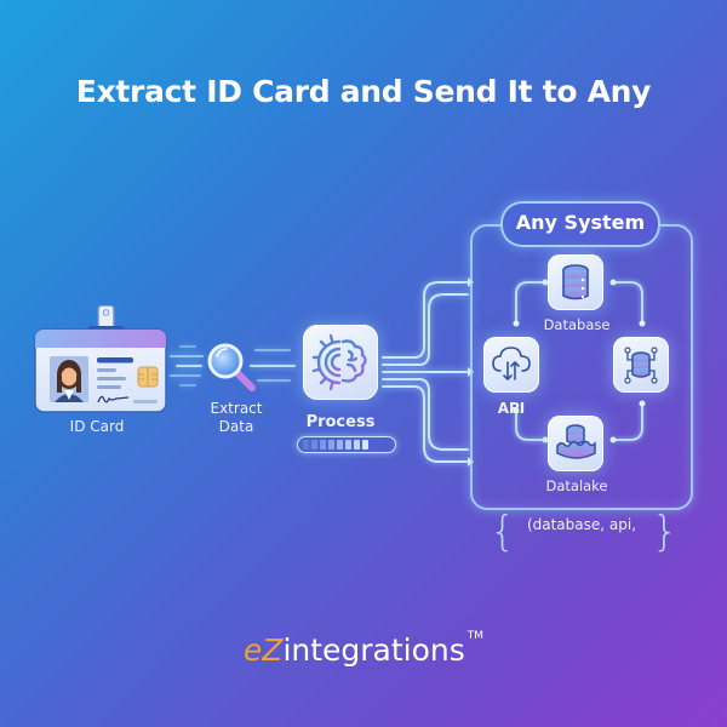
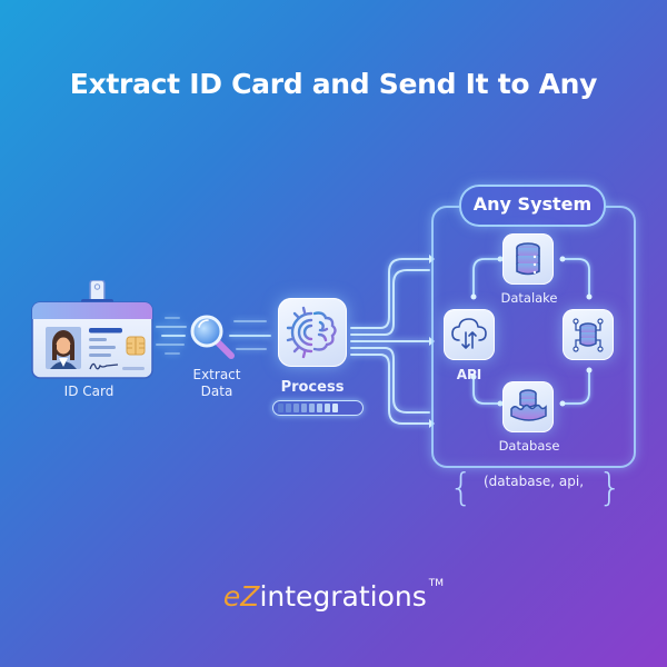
  Extract ID Card and Send It to Any
  ID Card
  Extract
  Data
  Process
  Any System
- Database
+ Datalake
  API
- Datalake
+ Database
  {
  (database, api,
  }
  eZintegrations TM
